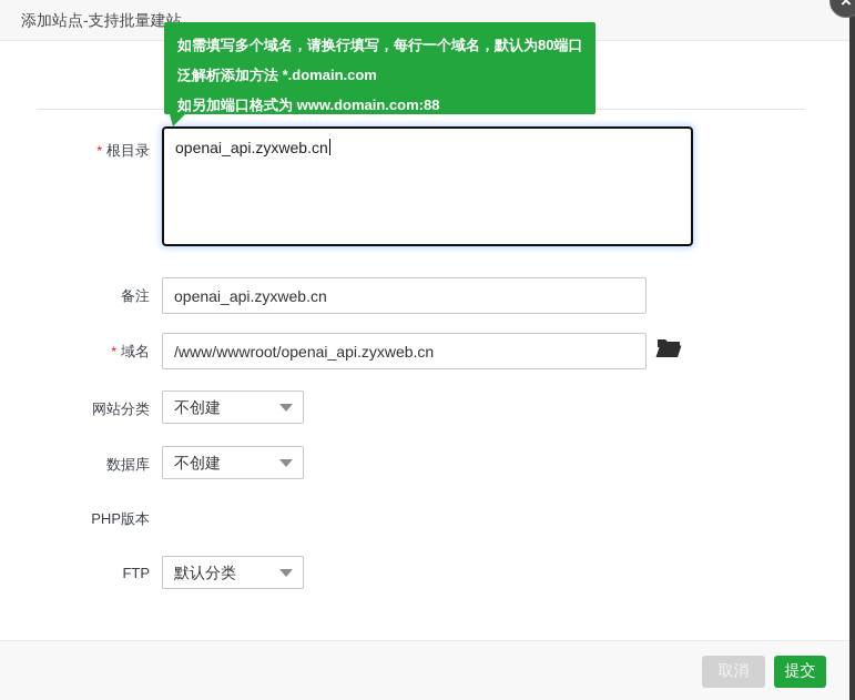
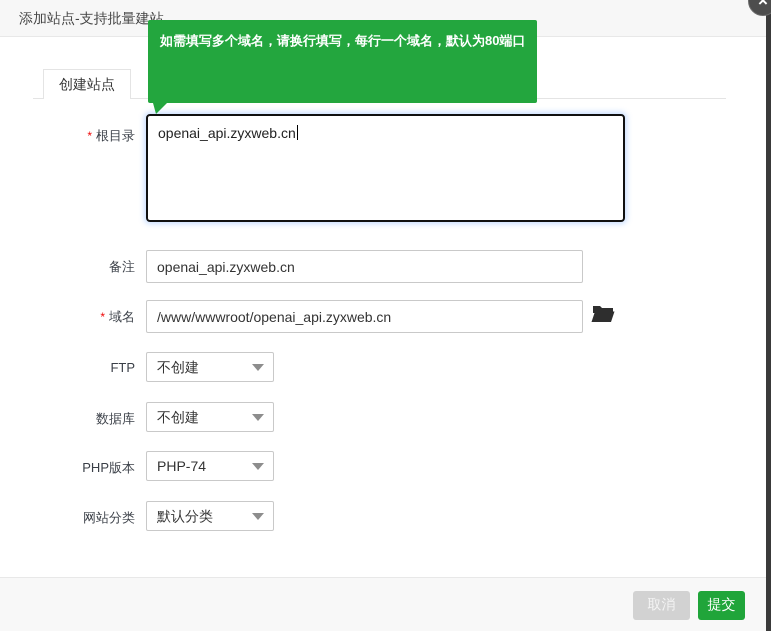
  添加站点-支持批量建站
  ×
+ 创建站点
  如需填写多个域名，请换行填写，每行一个域名，默认为80端口
- 泛解析添加方法 *.domain.com
- 如另加端口格式为 www.domain.com:88
  * 根目录
  openai_api.zyxweb.cn
  备注
  openai_api.zyxweb.cn
  * 域名
  /www/wwwroot/openai_api.zyxweb.cn
- 网站分类
+ FTP
  不创建
  数据库
  不创建
  PHP版本
+ PHP-74
- FTP
+ 网站分类
  默认分类
  取消
  提交
